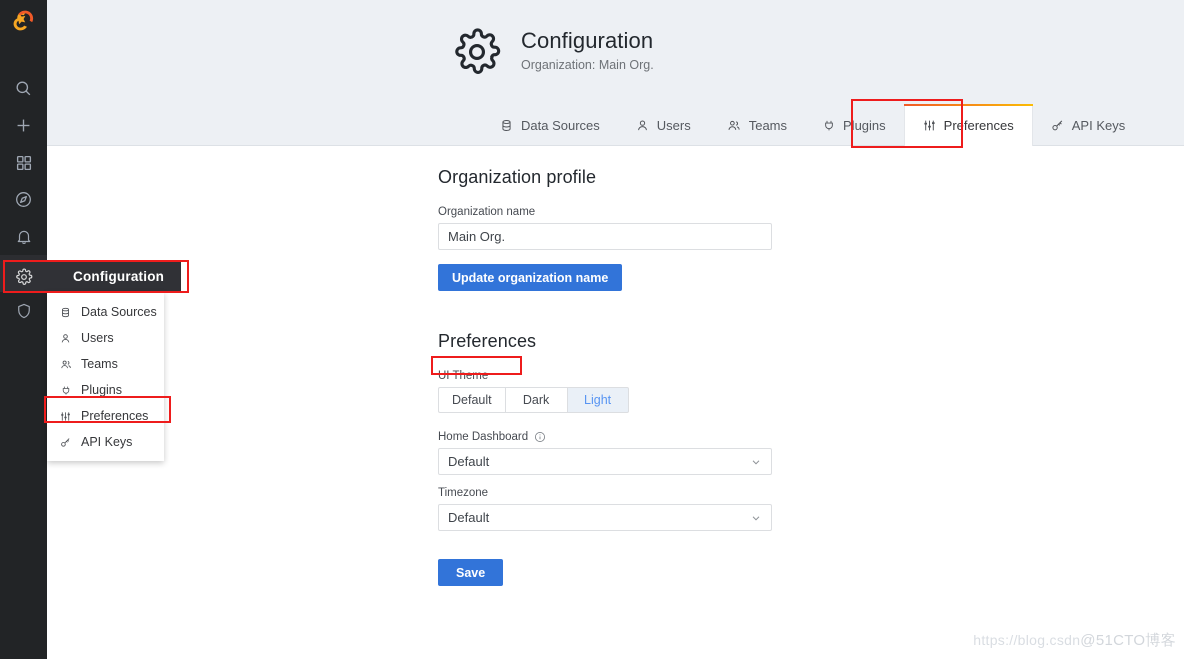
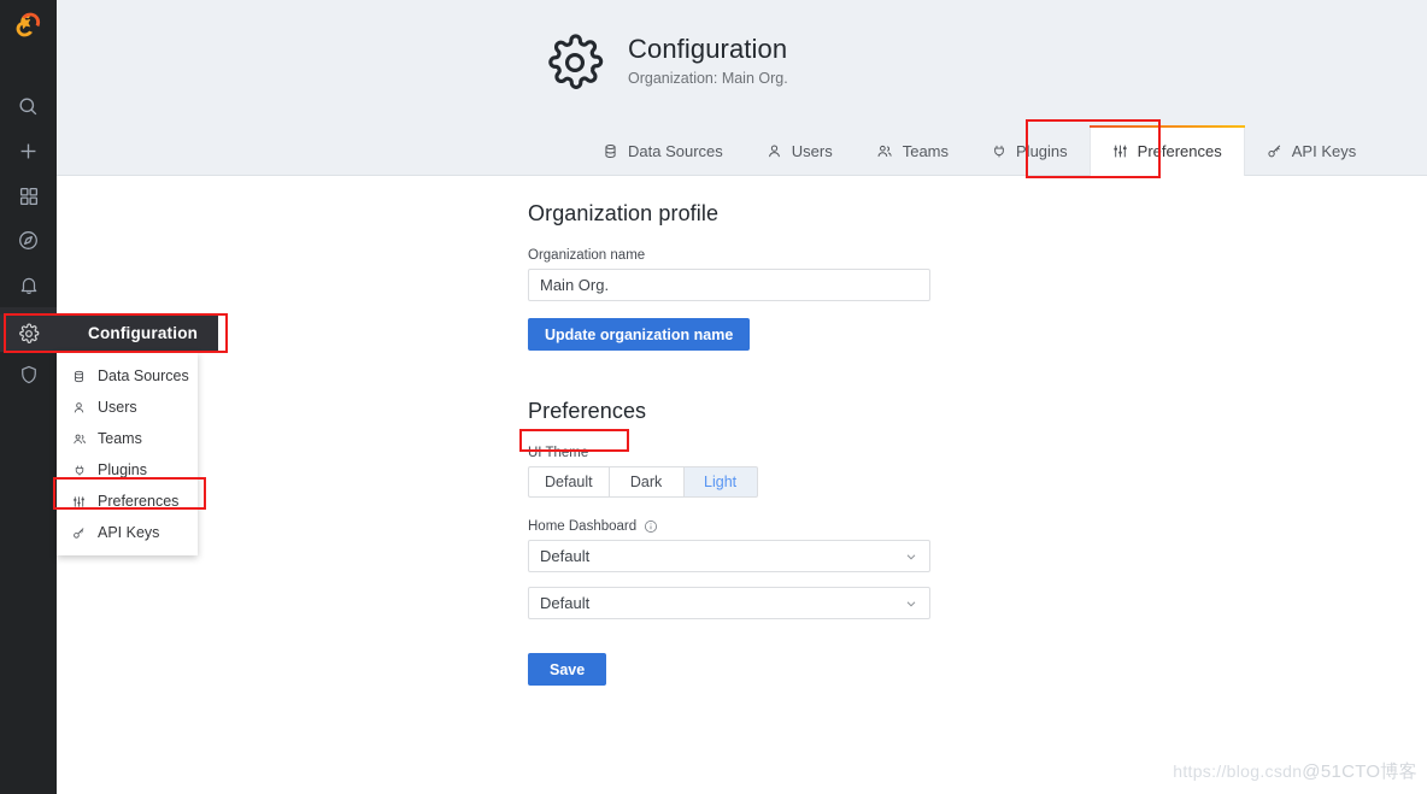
  Configuration
  Organization: Main Org.
  Data Sources
  Users
  Teams
  Plugins
  Preferences
  API Keys
  Organization profile
  Organization name
  Main Org.
  Update organization name
  Preferences
  UI Theme
  Default
  Dark
  Light
  Home Dashboard
  Default
- Timezone
  Default
  Save
  Configuration
  Data Sources
  Users
  Teams
  Plugins
  Preferences
  API Keys
  https://blog.csdn@51CTO博客
